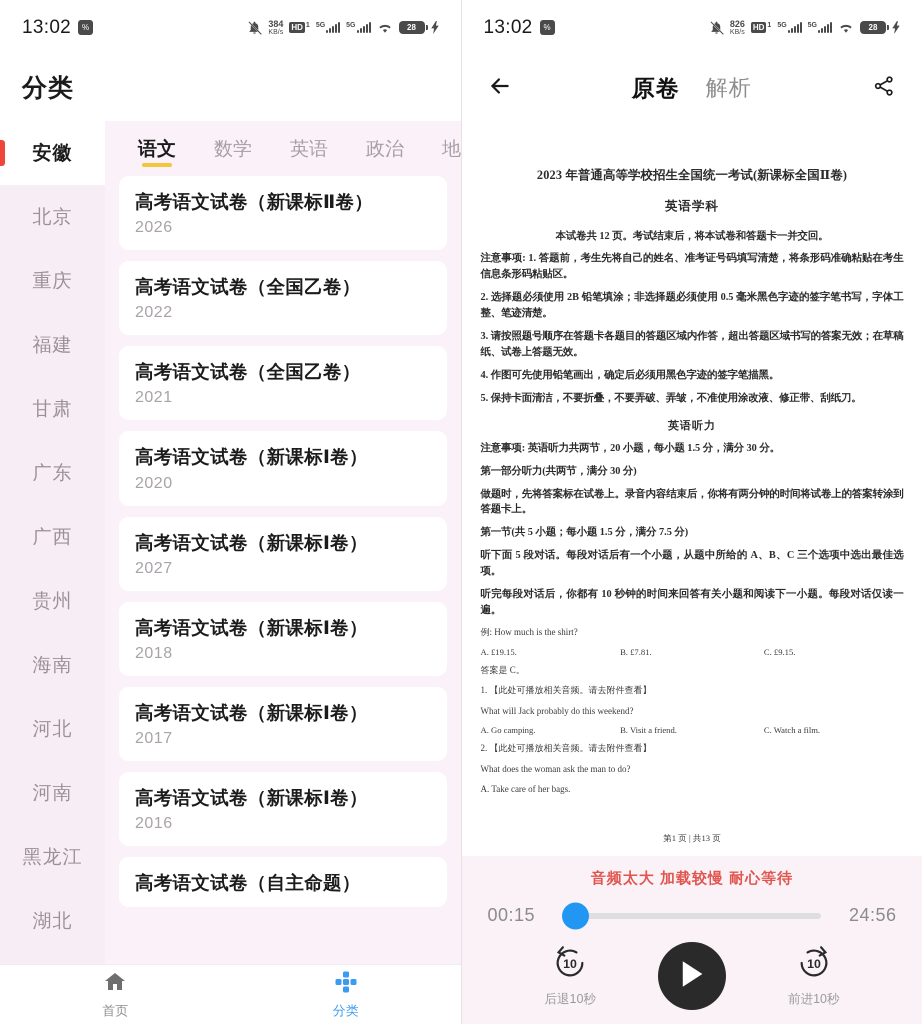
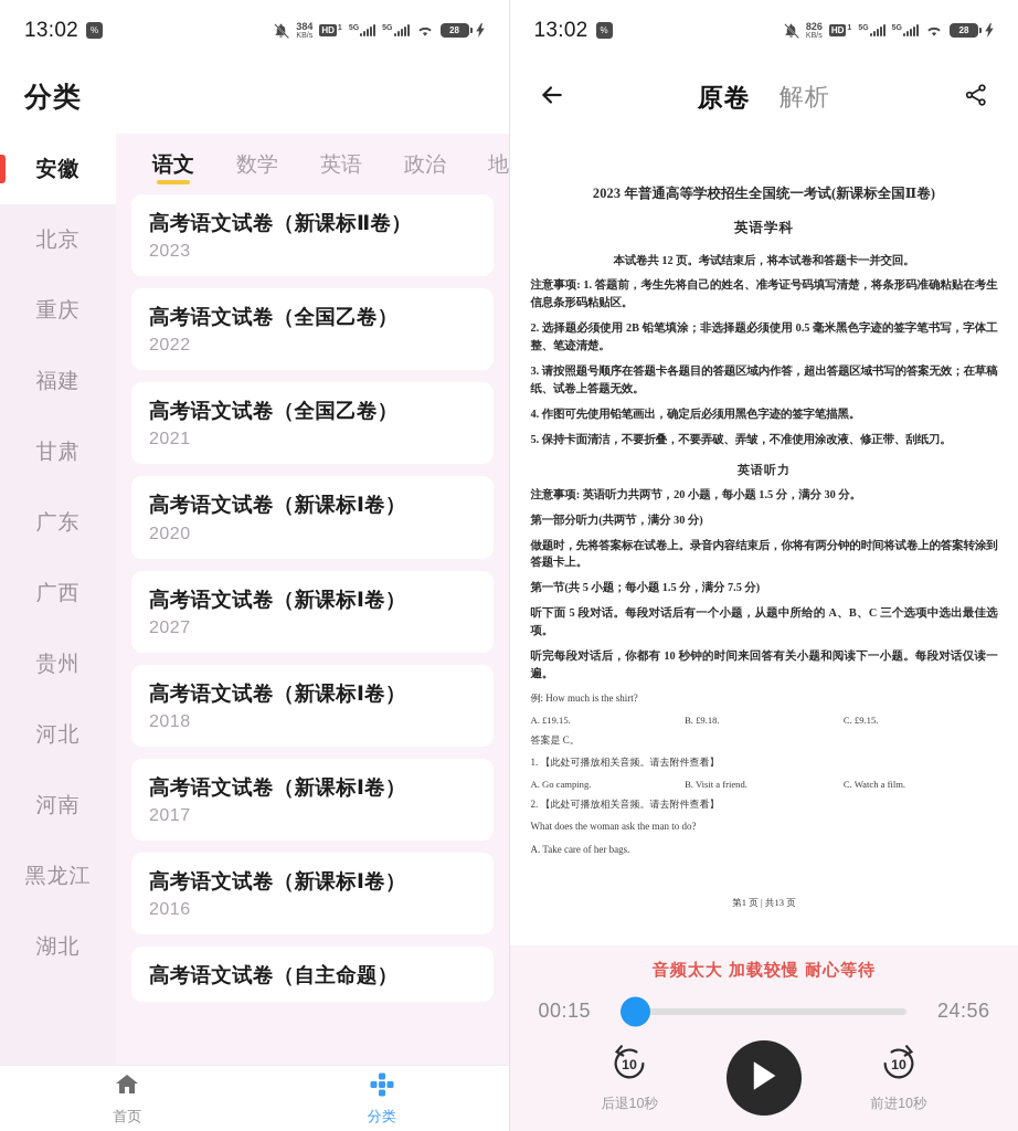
  13:02
  %
  384
  HD
  28
  分类
  安徽
  北京
  重庆
  福建
  甘肃
  广东
  广西
  贵州
- 海南
  河北
  河南
  黑龙江
  湖北
  语文
  数学
  英语
  政治
  高考语文试卷（新课标Ⅱ卷）
- 2026
+ 2023
  高考语文试卷（全国乙卷）
  2022
  高考语文试卷（全国乙卷）
  2021
  高考语文试卷（新课标Ⅰ卷）
  2020
  高考语文试卷（新课标Ⅰ卷）
  2027
  高考语文试卷（新课标Ⅰ卷）
  2018
  高考语文试卷（新课标Ⅰ卷）
  2017
  高考语文试卷（新课标Ⅰ卷）
  2016
  高考语文试卷（自主命题）
  首页
  分类
  13:02
  %
  826
  HD
  28
  原卷
  解析
  2023 年普通高等学校招生全国统一考试(新课标全国Ⅱ卷)
  英语学科
  本试卷共 12 页。考试结束后，将本试卷和答题卡一并交回。
  注意事项: 1. 答题前，考生先将自己的姓名、准考证号码填写清楚，将条形码准确粘贴在考生信息条形码粘贴区。
  2. 选择题必须使用 2B 铅笔填涂；非选择题必须使用 0.5 毫米黑色字迹的签字笔书写，字体工整、笔迹清楚。
  3. 请按照题号顺序在答题卡各题目的答题区域内作答，超出答题区域书写的答案无效；在草稿纸、试卷上答题无效。
  4. 作图可先使用铅笔画出，确定后必须用黑色字迹的签字笔描黑。
  5. 保持卡面清洁，不要折叠，不要弄破、弄皱，不准使用涂改液、修正带、刮纸刀。
  英语听力
  注意事项: 英语听力共两节，20 小题，每小题 1.5 分，满分 30 分。
  第一部分听力(共两节，满分 30 分)
  做题时，先将答案标在试卷上。录音内容结束后，你将有两分钟的时间将试卷上的答案转涂到答题卡上。
  第一节(共 5 小题；每小题 1.5 分，满分 7.5 分)
  听下面 5 段对话。每段对话后有一个小题，从题中所给的 A、B、C 三个选项中选出最佳选项。
  听完每段对话后，你都有 10 秒钟的时间来回答有关小题和阅读下一小题。每段对话仅读一遍。
  例: How much is the shirt?
  A. £19.15.
- B. £7.81.
+ B. £9.18.
  C. £9.15.
  答案是 C。
  1. 【此处可播放相关音频。请去附件查看】
- What will Jack probably do this weekend?
  A. Go camping.
  B. Visit a friend.
  C. Watch a film.
  2. 【此处可播放相关音频。请去附件查看】
  What does the woman ask the man to do?
  A. Take care of her bags.
  第1 页 | 共13 页
  音频太大 加载较慢 耐心等待
  00:15
  24:56
  10
  后退10秒
  10
  前进10秒
